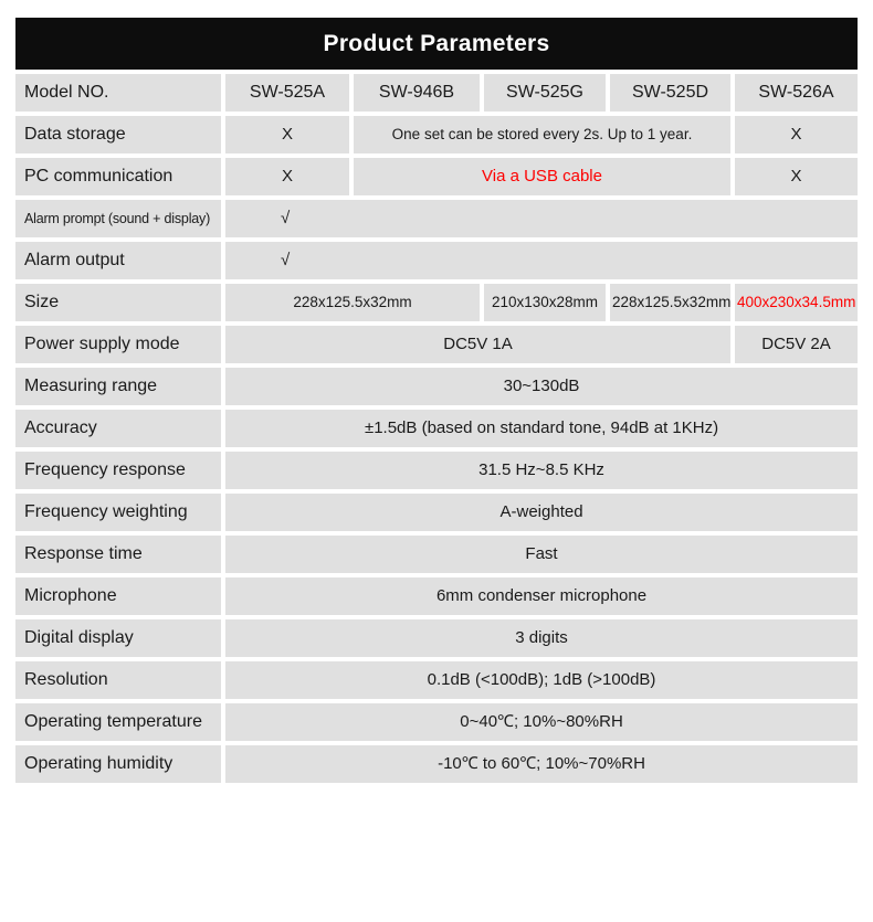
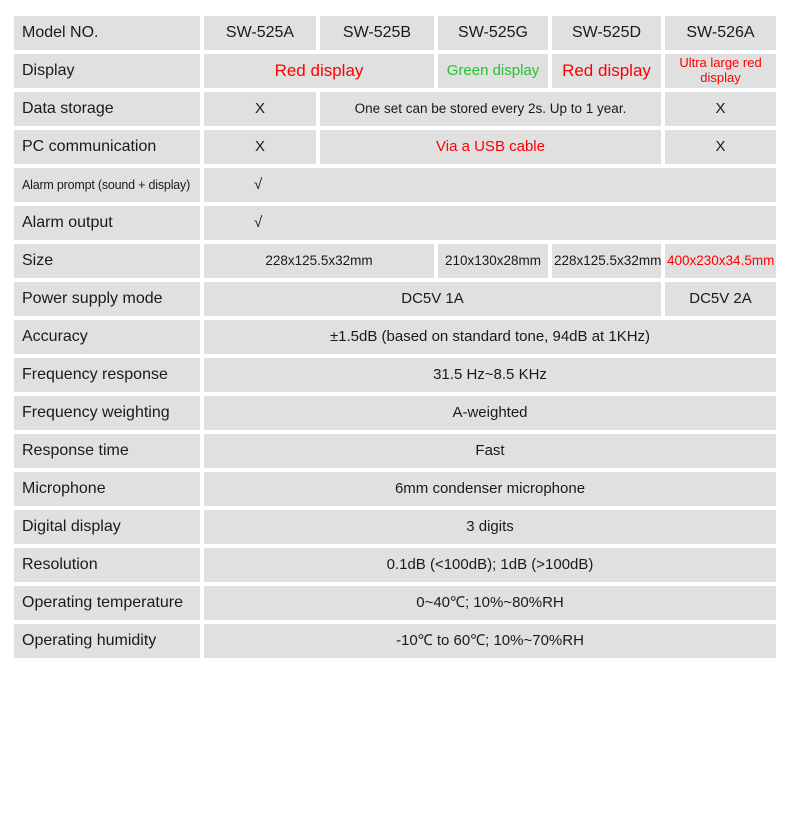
- Product Parameters
- Model NO.	SW-525A	SW-946B	SW-525G	SW-525D	SW-526A
+ Model NO.	SW-525A	SW-525B	SW-525G	SW-525D	SW-526A
+ Display	Red display	Green display	Red display	Ultra large red display
  Data storage	X	One set can be stored every 2s. Up to 1 year.	X
  PC communication	X	Via a USB cable	X
  Alarm prompt (sound + display)	√
  Alarm output	√
  Size	228x125.5x32mm	210x130x28mm	228x125.5x32mm	400x230x34.5mm
  Power supply mode	DC5V 1A	DC5V 2A
- Measuring range	30~130dB
  Accuracy	±1.5dB (based on standard tone, 94dB at 1KHz)
  Frequency response	31.5 Hz~8.5 KHz
  Frequency weighting	A-weighted
  Response time	Fast
  Microphone	6mm condenser microphone
  Digital display	3 digits
  Resolution	0.1dB (<100dB); 1dB (>100dB)
  Operating temperature	0~40℃; 10%~80%RH
  Operating humidity	-10℃ to 60℃; 10%~70%RH
